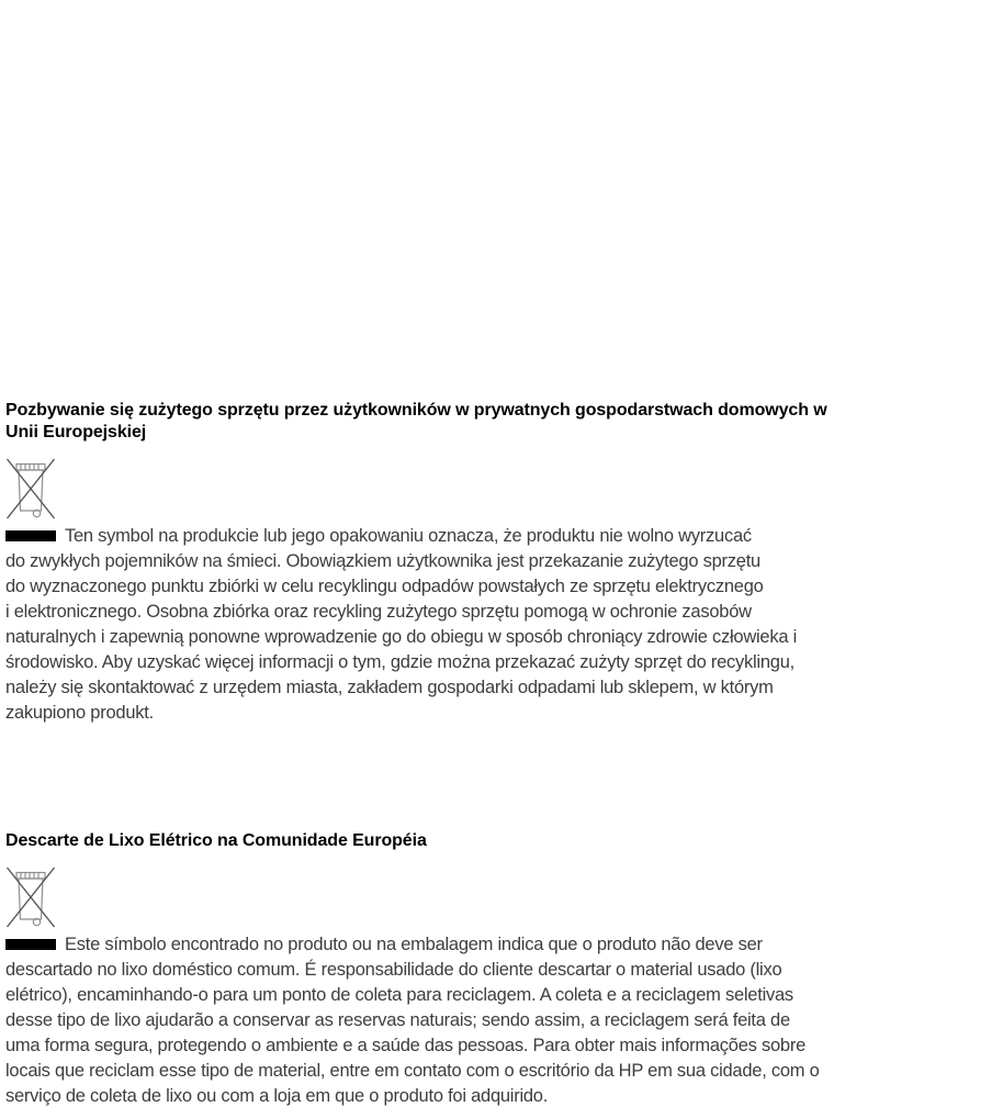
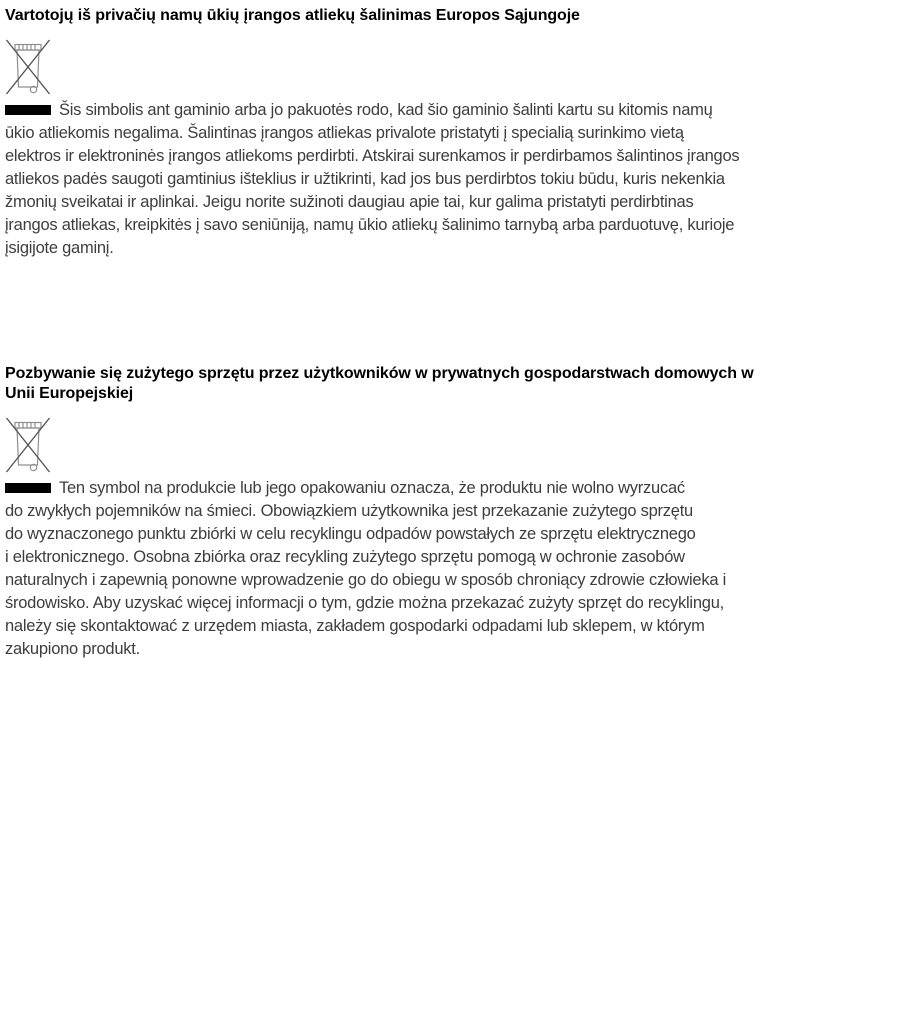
+ Vartotojų iš privačių namų ūkių įrangos atliekų šalinimas Europos Sąjungoje
+ Šis simbolis ant gaminio arba jo pakuotės rodo, kad šio gaminio šalinti kartu su kitomis namų
+ ūkio atliekomis negalima. Šalintinas įrangos atliekas privalote pristatyti į specialią surinkimo vietą
+ elektros ir elektroninės įrangos atliekoms perdirbti. Atskirai surenkamos ir perdirbamos šalintinos įrangos
+ atliekos padės saugoti gamtinius išteklius ir užtikrinti, kad jos bus perdirbtos tokiu būdu, kuris nekenkia
+ žmonių sveikatai ir aplinkai. Jeigu norite sužinoti daugiau apie tai, kur galima pristatyti perdirbtinas
+ įrangos atliekas, kreipkitės į savo seniūniją, namų ūkio atliekų šalinimo tarnybą arba parduotuvę, kurioje
+ įsigijote gaminį.
  Pozbywanie się zużytego sprzętu przez użytkowników w prywatnych gospodarstwach domowych w
  Unii Europejskiej
  Ten symbol na produkcie lub jego opakowaniu oznacza, że produktu nie wolno wyrzucać
  do zwykłych pojemników na śmieci. Obowiązkiem użytkownika jest przekazanie zużytego sprzętu
  do wyznaczonego punktu zbiórki w celu recyklingu odpadów powstałych ze sprzętu elektrycznego
  i elektronicznego. Osobna zbiórka oraz recykling zużytego sprzętu pomogą w ochronie zasobów
  naturalnych i zapewnią ponowne wprowadzenie go do obiegu w sposób chroniący zdrowie człowieka i
  środowisko. Aby uzyskać więcej informacji o tym, gdzie można przekazać zużyty sprzęt do recyklingu,
  należy się skontaktować z urzędem miasta, zakładem gospodarki odpadami lub sklepem, w którym
  zakupiono produkt.
- Descarte de Lixo Elétrico na Comunidade Européia
- Este símbolo encontrado no produto ou na embalagem indica que o produto não deve ser
- descartado no lixo doméstico comum. É responsabilidade do cliente descartar o material usado (lixo
- elétrico), encaminhando-o para um ponto de coleta para reciclagem. A coleta e a reciclagem seletivas
- desse tipo de lixo ajudarão a conservar as reservas naturais; sendo assim, a reciclagem será feita de
- uma forma segura, protegendo o ambiente e a saúde das pessoas. Para obter mais informações sobre
- locais que reciclam esse tipo de material, entre em contato com o escritório da HP em sua cidade, com o
- serviço de coleta de lixo ou com a loja em que o produto foi adquirido.
